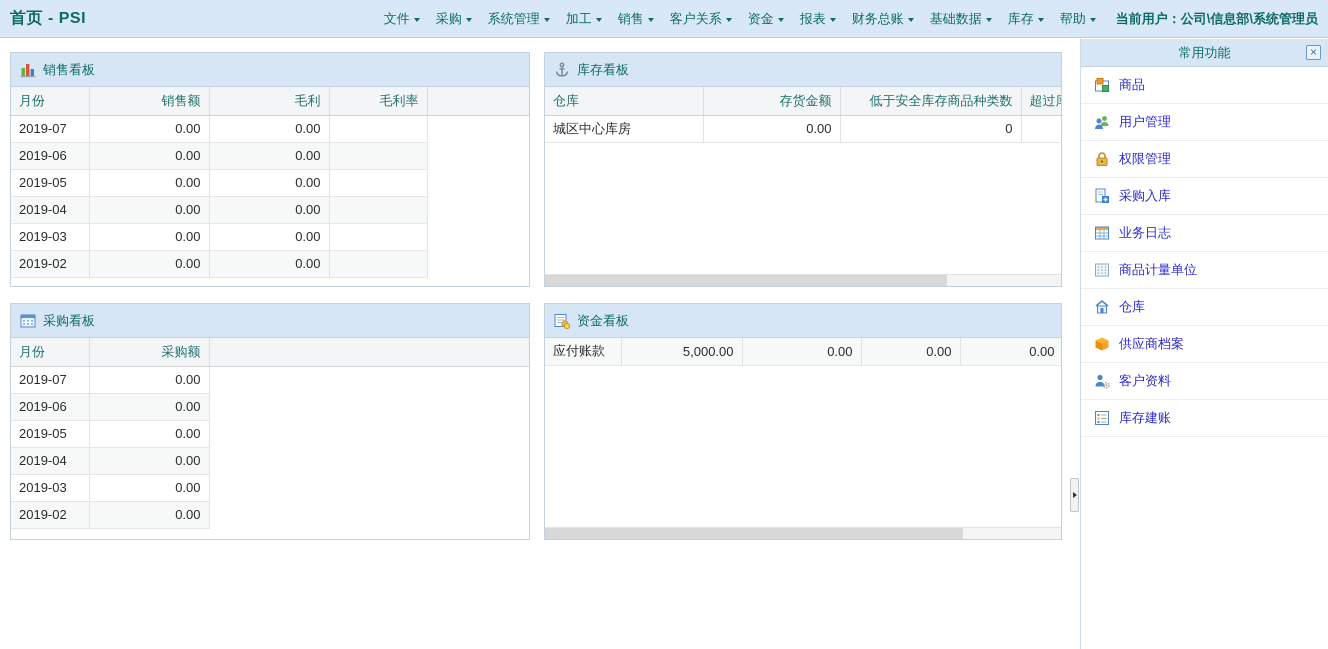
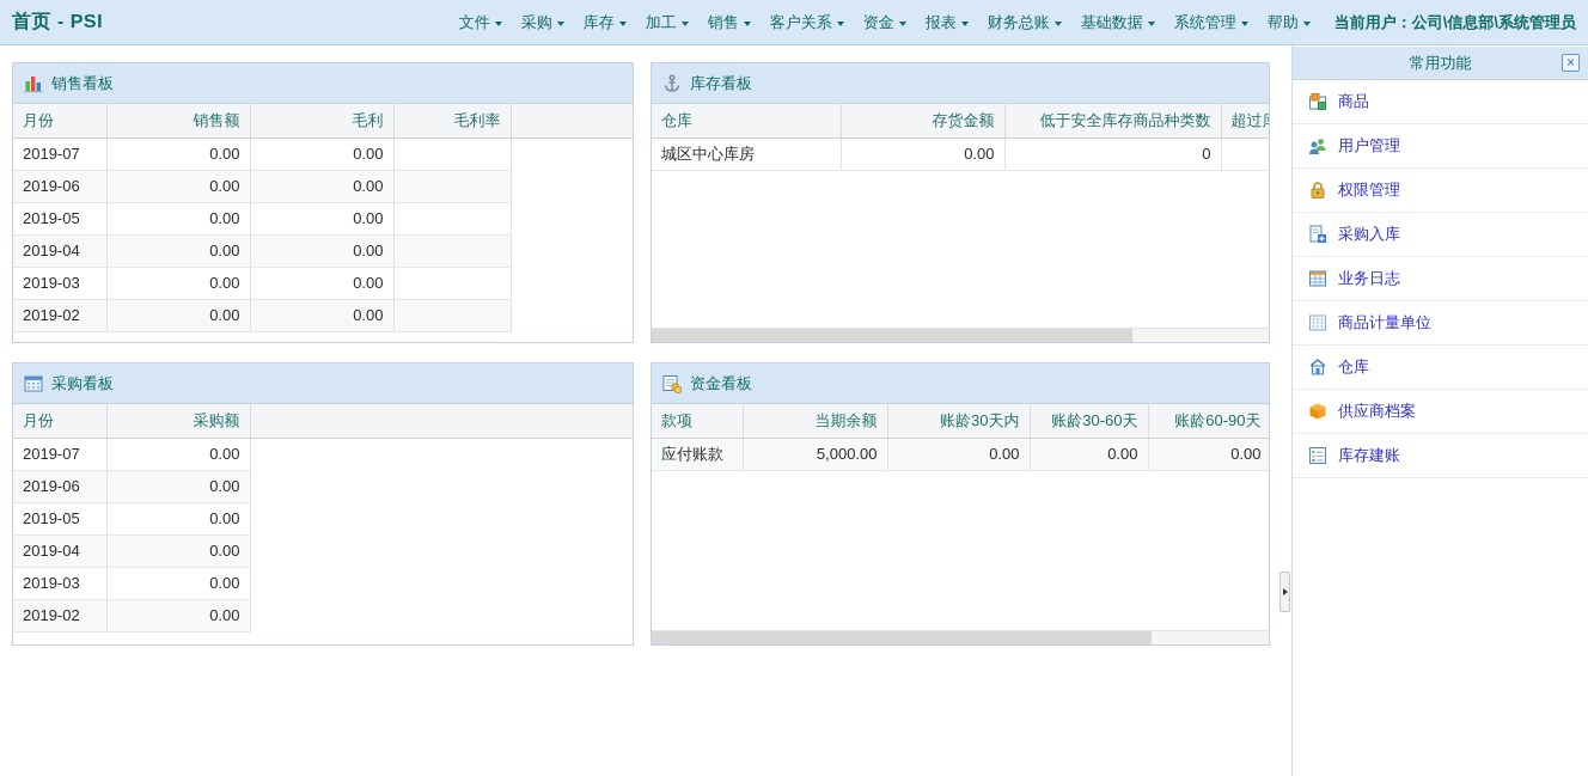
  首页 - PSI
  文件
  采购
- 系统管理
+ 库存
  加工
  销售
  客户关系
  资金
  报表
  财务总账
  基础数据
- 库存
+ 系统管理
  帮助
  当前用户：公司\信息部\系统管理员
  销售看板
  月份	销售额	毛利	毛利率
  2019-07	0.00	0.00
  2019-06	0.00	0.00
  2019-05	0.00	0.00
  2019-04	0.00	0.00
  2019-03	0.00	0.00
  2019-02	0.00	0.00
  库存看板
  仓库	存货金额	低于安全库存商品种类数	超过
  城区中心库房	0.00	0
  采购看板
  月份	采购额
  2019-07	0.00
  2019-06	0.00
  2019-05	0.00
  2019-04	0.00
  2019-03	0.00
  2019-02	0.00
  资金看板
+ 款项	当期余额	账龄30天内	账龄30-60天	账龄60-90天
  应付账款	5,000.00	0.00	0.00	0.00
  常用功能
  ×
  商品
  用户管理
  权限管理
  采购入库
  业务日志
  商品计量单位
  仓库
  供应商档案
- 客户资料
  库存建账
